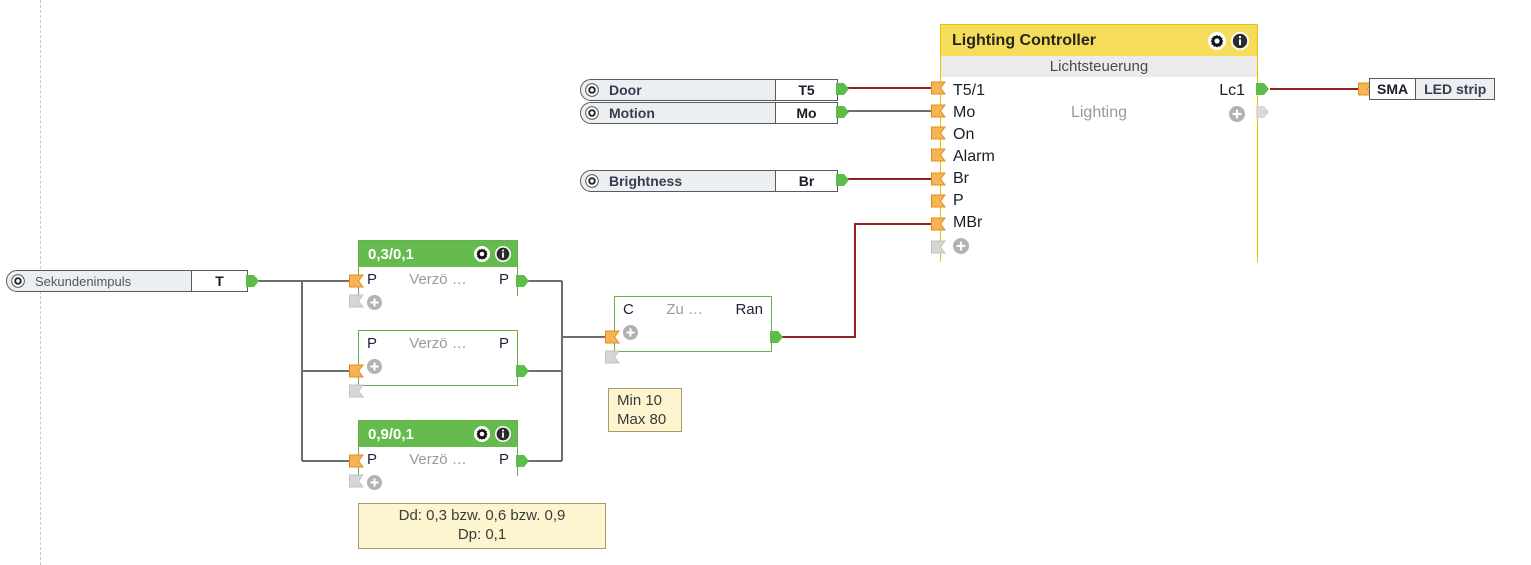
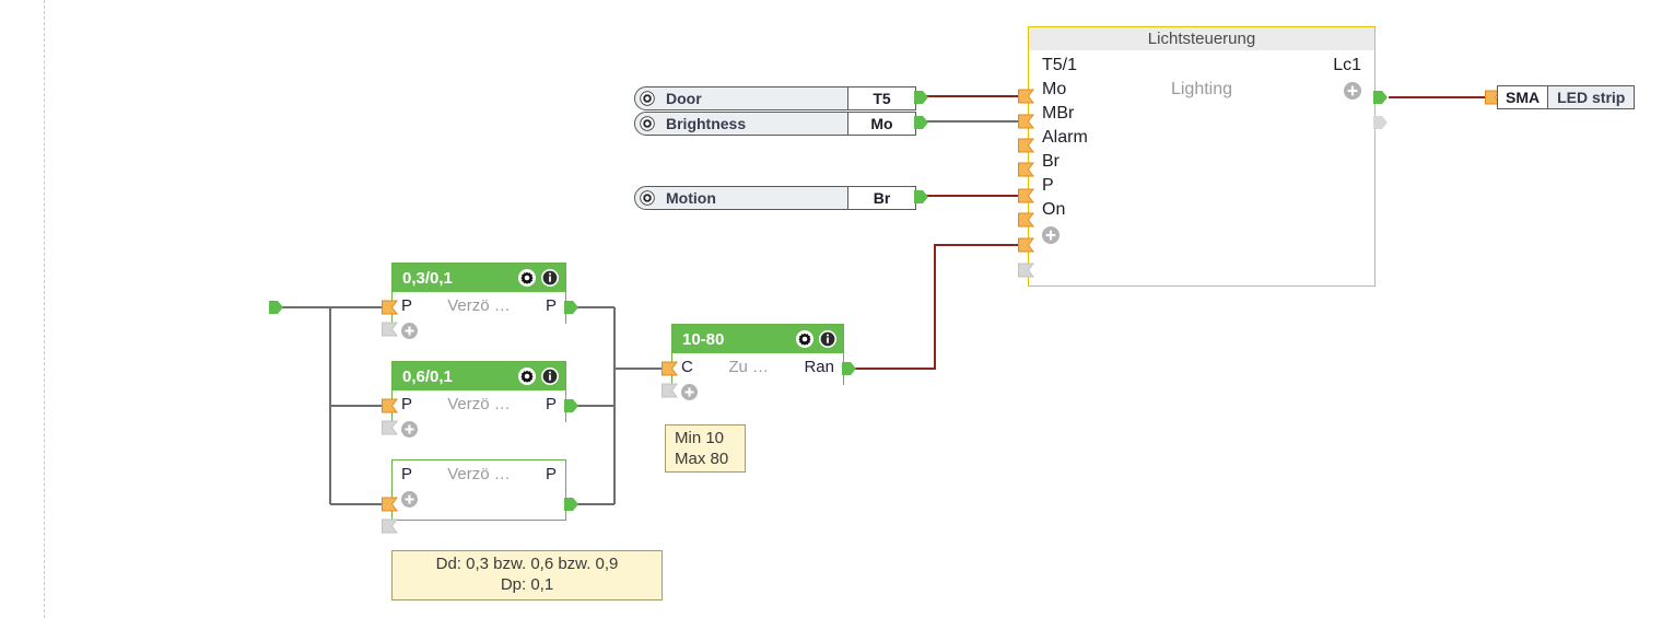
- Sekundenimpuls
- T
  Door
  T5
- Motion
+ Brightness
  Mo
- Brightness
+ Motion
  Br
  0,3/0,1
  P
  Verzö …
  P
+ 0,6/0,1
  P
  Verzö …
  P
- 0,9/0,1
  P
  Verzö …
  P
+ 10-80
  C
  Zu …
  Ran
  Min 10
  Max 80
  Dd: 0,3 bzw. 0,6 bzw. 0,9
  Dp: 0,1
- Lighting Controller
  Lichtsteuerung
  T5/1
  Mo
- On
+ MBr
  Alarm
  Br
  P
- MBr
+ On
  Lighting
  Lc1
  SMA
  LED strip
